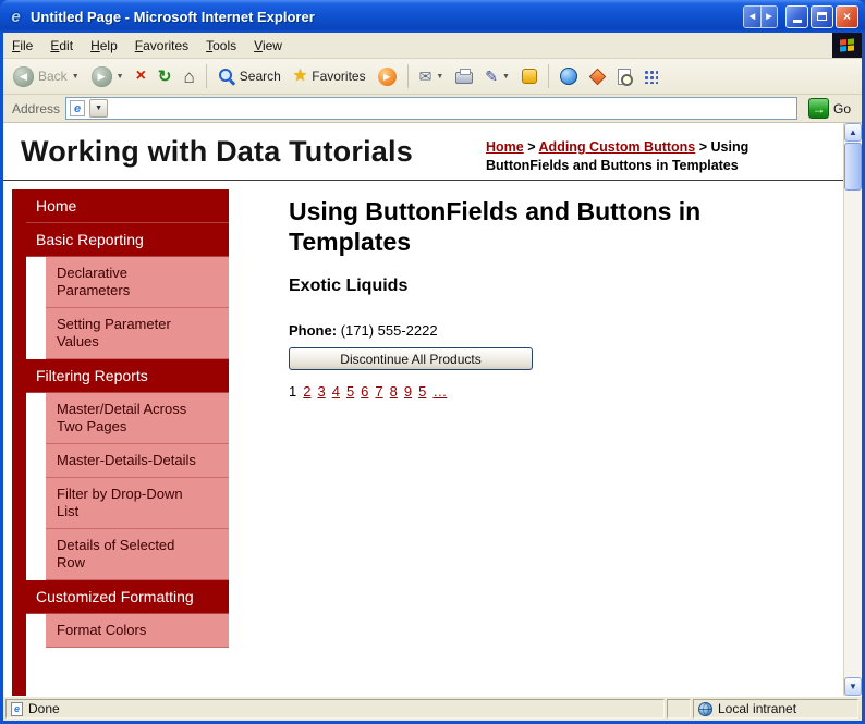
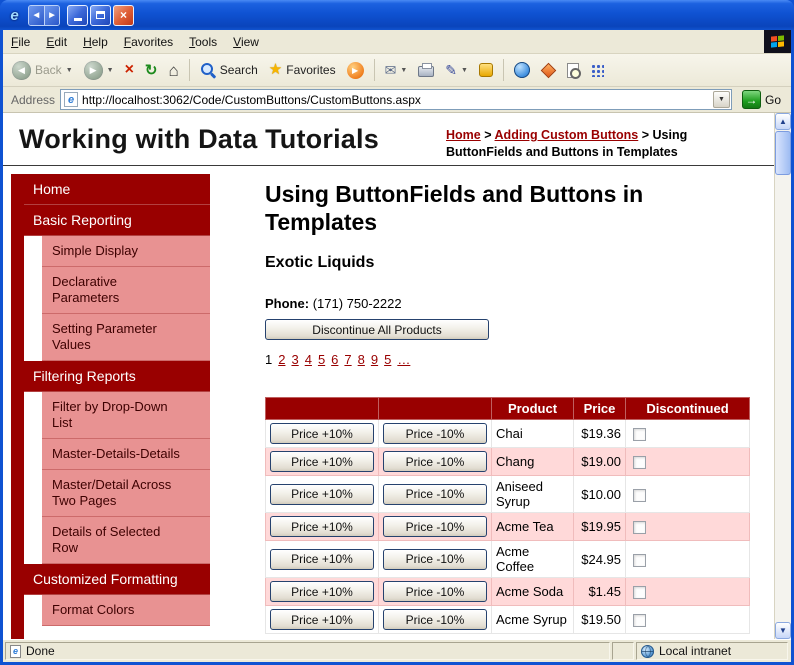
  e
- Untitled Page - Microsoft Internet Explorer
  ×
  File
  Edit
  Help
  Favorites
  Tools
  View
  ◀
  Back
  ▶
  ×
  ↻
  ⌂
  Search
  ★
  Favorites
  ▶
  ✉
  ✎
  Address
  e
+ http://localhost:3062/Code/CustomButtons/CustomButtons.aspx
  →
  Go
  Working with Data Tutorials
  Home > Adding Custom Buttons > Using ButtonFields and Buttons in Templates
  Home
  Basic Reporting
+ Simple Display
  Declarative Parameters
  Setting Parameter Values
  Filtering Reports
- Master/Detail Across Two Pages
+ Filter by Drop-Down List
  Master-Details-Details
- Filter by Drop-Down List
+ Master/Detail Across Two Pages
  Details of Selected Row
  Customized Formatting
  Format Colors
  Using ButtonFields and Buttons in Templates
  Exotic Liquids
- Phone: (171) 555-2222
+ Phone: (171) 750-2222
  Discontinue All Products
  1 2 3 4 5 6 7 8 9 5 …
+ 		Product	Price	Discontinued
+ Price +10%	Price -10%	Chai	$19.36
+ Price +10%	Price -10%	Chang	$19.00
+ Price +10%	Price -10%	Aniseed Syrup	$10.00
+ Price +10%	Price -10%	Acme Tea	$19.95
+ Price +10%	Price -10%	Acme Coffee	$24.95
+ Price +10%	Price -10%	Acme Soda	$1.45
+ Price +10%	Price -10%	Acme Syrup	$19.50
  ▲
  ▼
  e
  Done
  Local intranet
